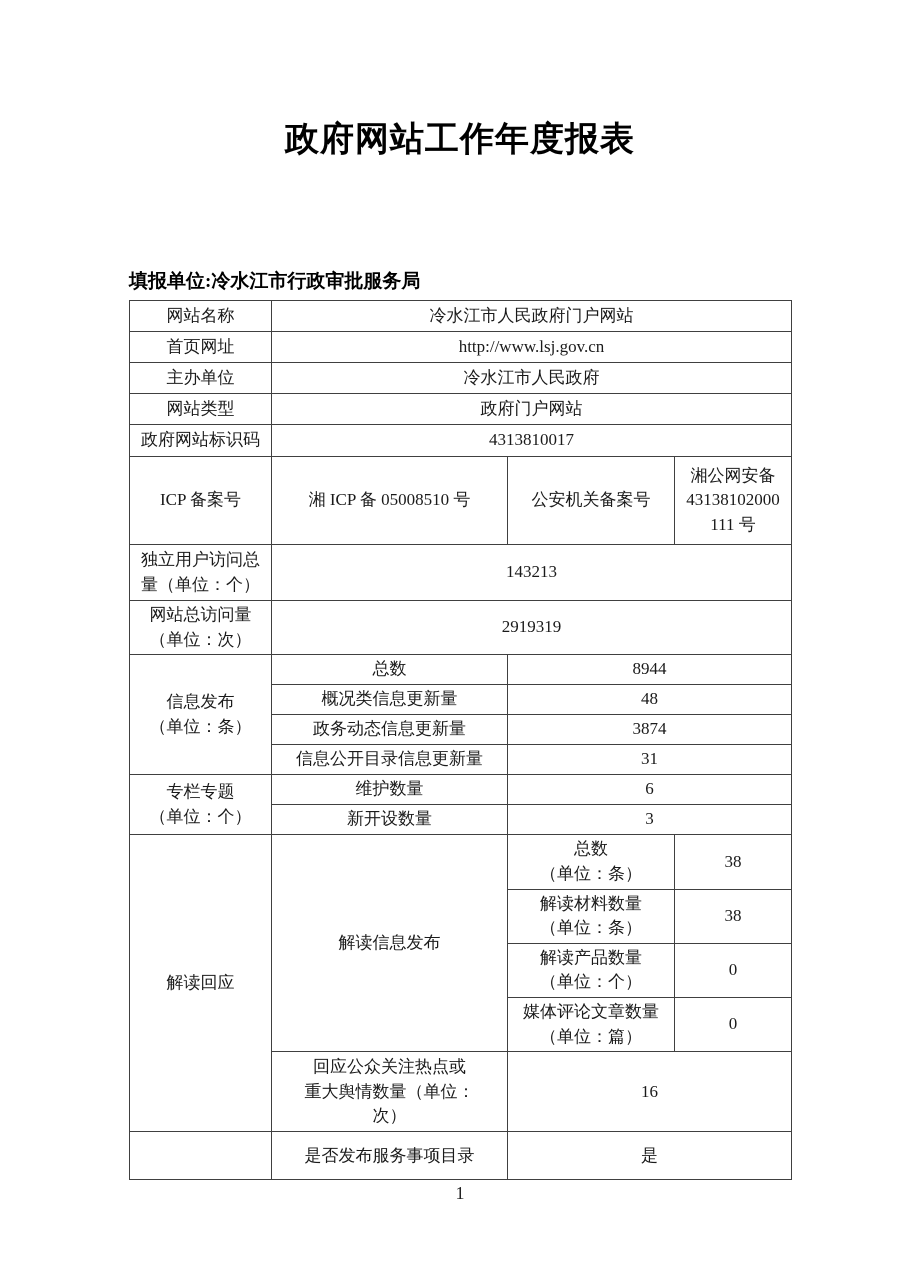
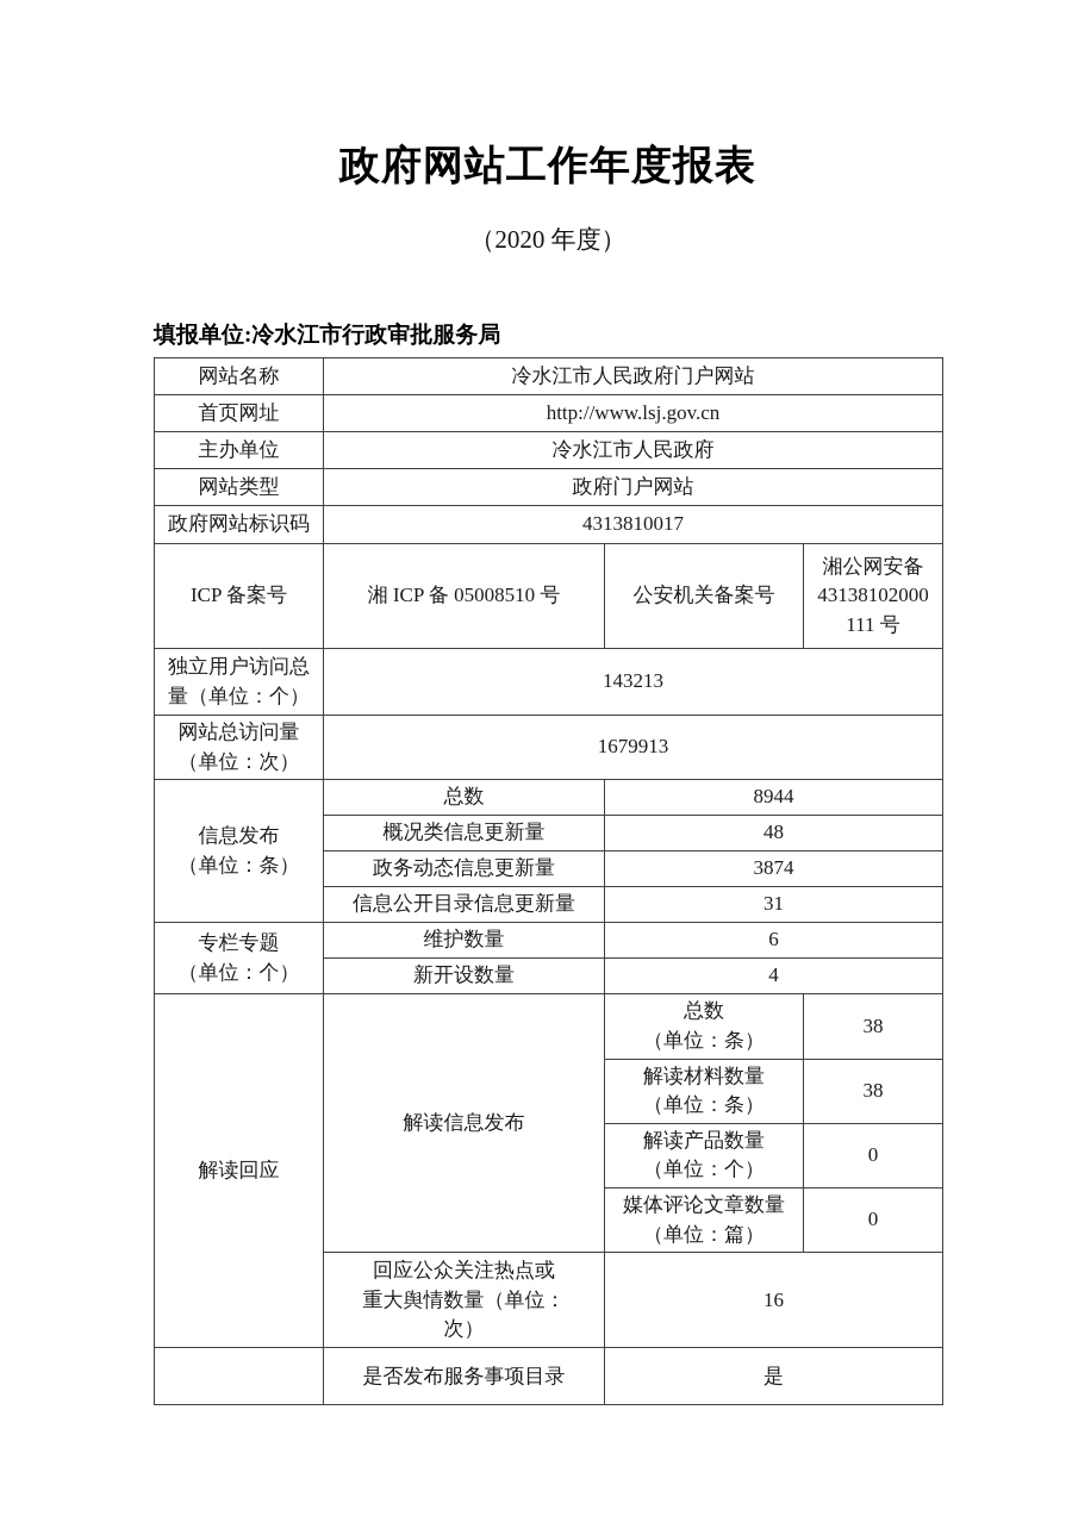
  政府网站工作年度报表
+ （2020 年度）
  填报单位:冷水江市行政审批服务局
  网站名称	冷水江市人民政府门户网站
  首页网址	http://www.lsj.gov.cn
  主办单位	冷水江市人民政府
  网站类型	政府门户网站
  政府网站标识码	4313810017
  ICP 备案号	湘 ICP 备 05008510 号	公安机关备案号	湘公网安备 43138102000 111 号
  独立用户访问总 量（单位：个）	143213
- 网站总访问量 （单位：次）	2919319
+ 网站总访问量 （单位：次）	1679913
  信息发布 （单位：条）	总数	8944
  概况类信息更新量	48
  政务动态信息更新量	3874
  信息公开目录信息更新量	31
  专栏专题 （单位：个）	维护数量	6
- 新开设数量	3
+ 新开设数量	4
  解读回应	解读信息发布	总数 （单位：条）	38
  解读材料数量 （单位：条）	38
  解读产品数量 （单位：个）	0
  媒体评论文章数量 （单位：篇）	0
  回应公众关注热点或 重大舆情数量（单位： 次）	16
  	是否发布服务事项目录	是
- 1
